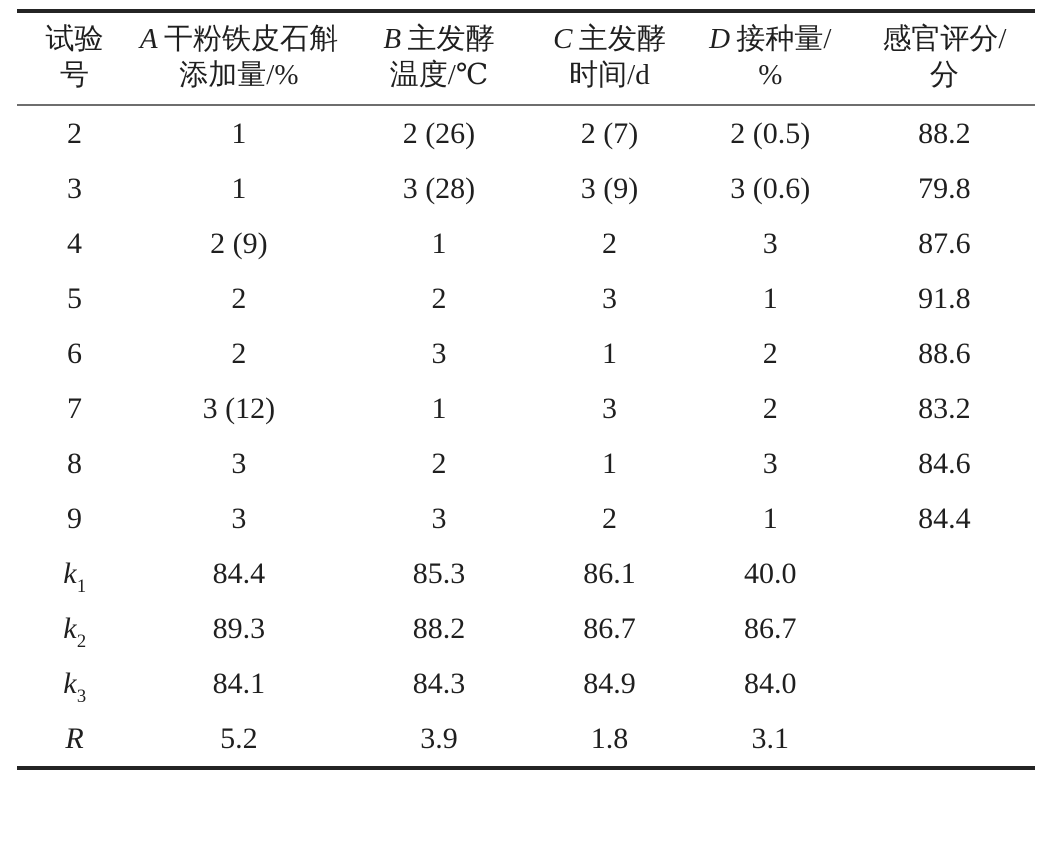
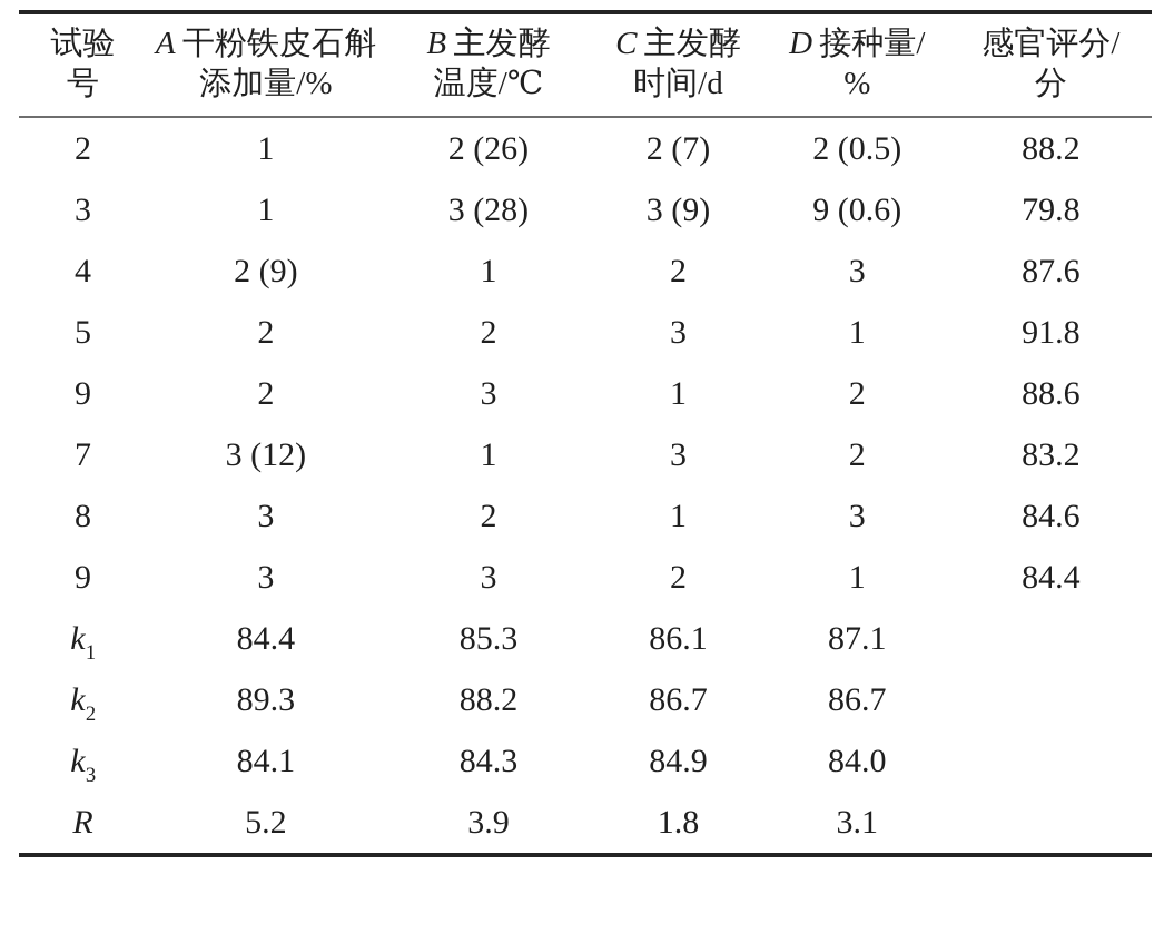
  试验 号	A 干粉铁皮石斛 添加量/%	B 主发酵 温度/℃	C 主发酵 时间/d	D 接种量/ %	感官评分/ 分
  2	1	2 (26)	2 (7)	2 (0.5)	88.2
- 3	1	3 (28)	3 (9)	3 (0.6)	79.8
+ 3	1	3 (28)	3 (9)	9 (0.6)	79.8
  4	2 (9)	1	2	3	87.6
  5	2	2	3	1	91.8
- 6	2	3	1	2	88.6
+ 9	2	3	1	2	88.6
  7	3 (12)	1	3	2	83.2
  8	3	2	1	3	84.6
  9	3	3	2	1	84.4
- k1	84.4	85.3	86.1	40.0
+ k1	84.4	85.3	86.1	87.1
  k2	89.3	88.2	86.7	86.7
  k3	84.1	84.3	84.9	84.0
  R	5.2	3.9	1.8	3.1
